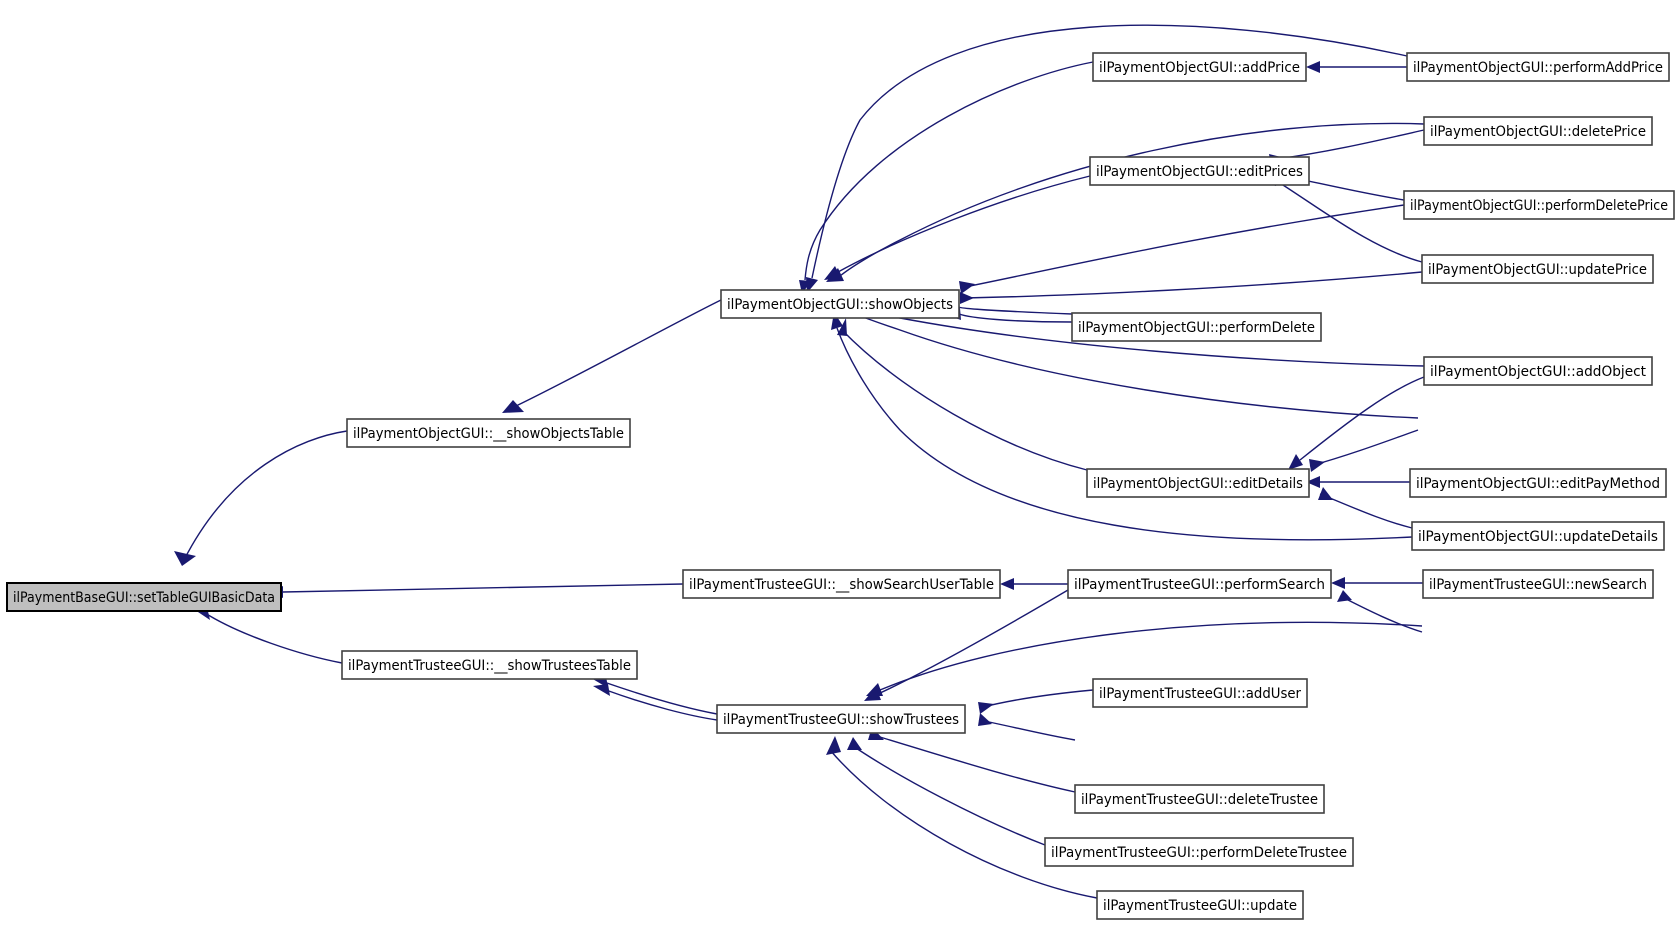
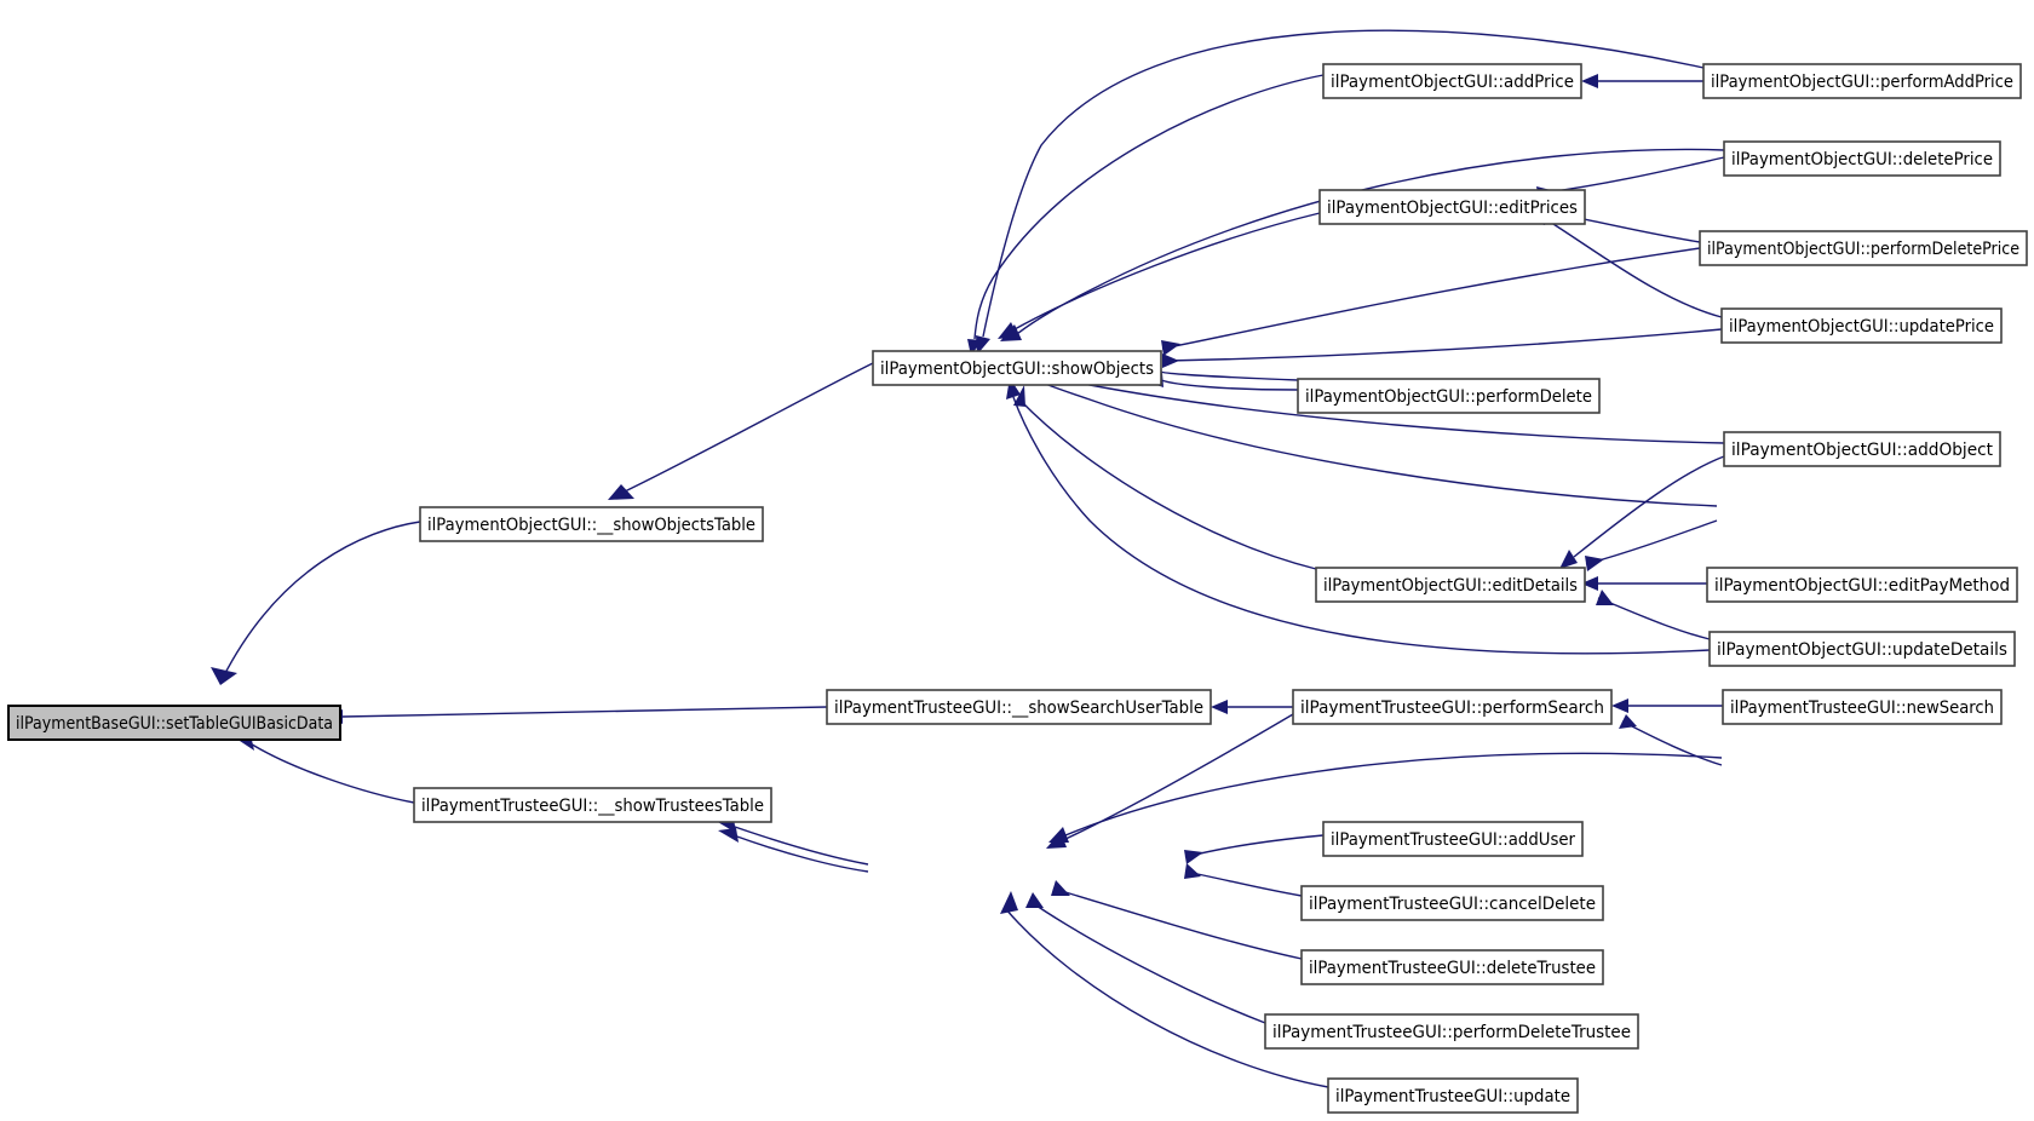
  ilPaymentBaseGUI::setTableGUIBasicData
  ilPaymentObjectGUI::__showObjectsTable
  ilPaymentTrusteeGUI::__showTrusteesTable
  ilPaymentObjectGUI::showObjects
  ilPaymentTrusteeGUI::__showSearchUserTable
- ilPaymentTrusteeGUI::showTrustees
  ilPaymentObjectGUI::addPrice
  ilPaymentObjectGUI::editPrices
  ilPaymentObjectGUI::performDelete
  ilPaymentObjectGUI::editDetails
  ilPaymentTrusteeGUI::performSearch
  ilPaymentTrusteeGUI::addUser
+ ilPaymentTrusteeGUI::cancelDelete
  ilPaymentTrusteeGUI::deleteTrustee
  ilPaymentTrusteeGUI::performDeleteTrustee
  ilPaymentTrusteeGUI::update
  ilPaymentObjectGUI::performAddPrice
  ilPaymentObjectGUI::deletePrice
  ilPaymentObjectGUI::performDeletePrice
  ilPaymentObjectGUI::updatePrice
  ilPaymentObjectGUI::addObject
  ilPaymentObjectGUI::editPayMethod
  ilPaymentObjectGUI::updateDetails
  ilPaymentTrusteeGUI::newSearch
